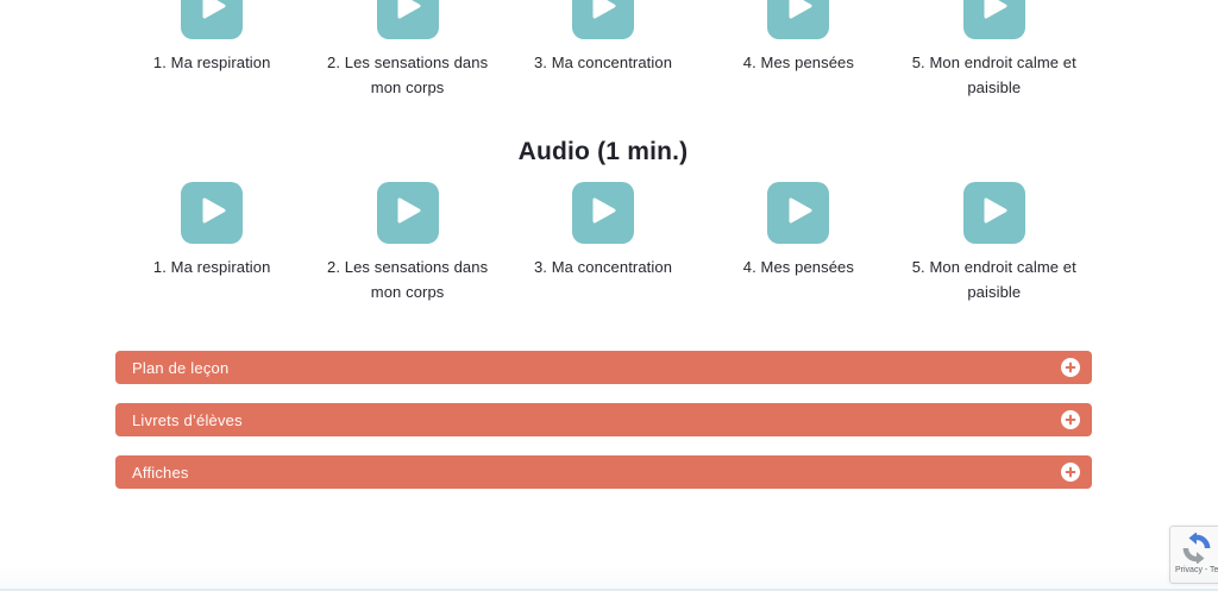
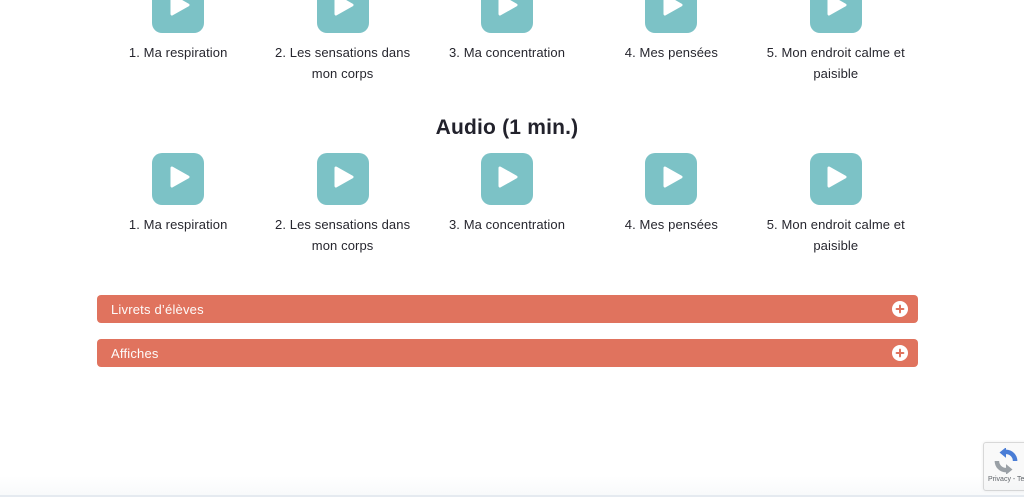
  1. Ma respiration
  2. Les sensations dans mon corps
  3. Ma concentration
  4. Mes pensées
  5. Mon endroit calme et paisible
  Audio (1 min.)
  1. Ma respiration
  2. Les sensations dans mon corps
  3. Ma concentration
  4. Mes pensées
  5. Mon endroit calme et paisible
- Plan de leçon
  Livrets d’élèves
  Affiches
